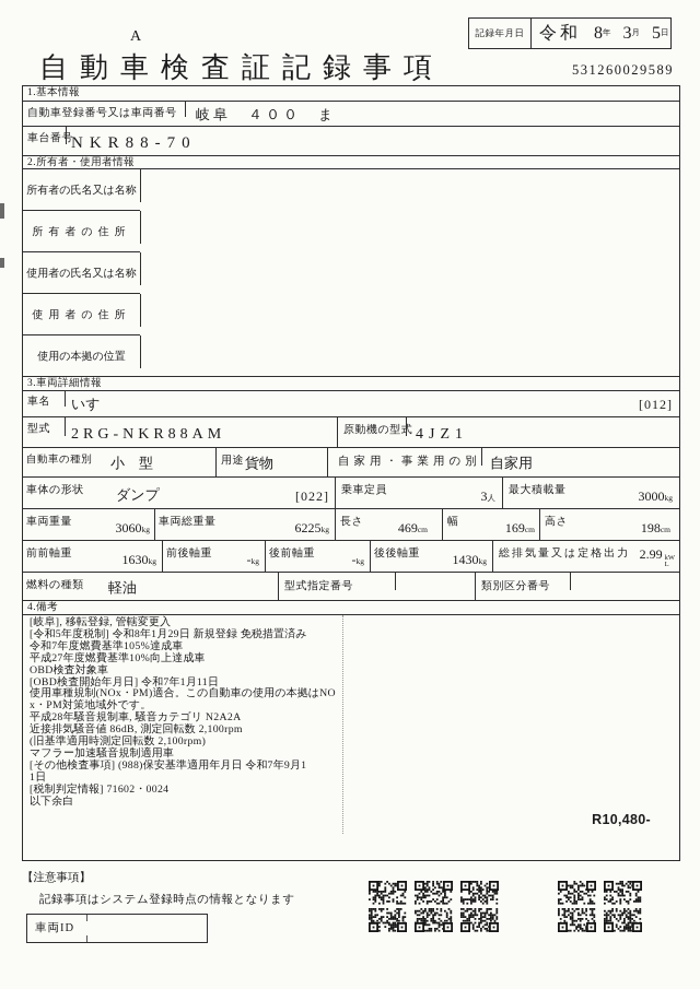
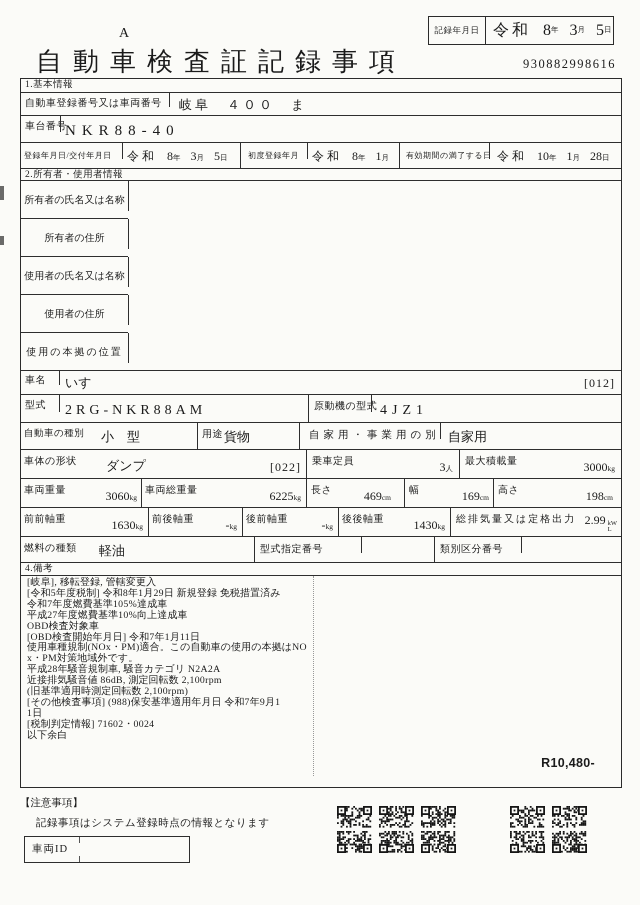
  A
  自動車検査証記録事項
  記録年月日
  令和
  8
  年
  3
  月
  5
  日
- 531260029589
+ 930882998616
  1.基本情報
  自動車登録番号又は車両番号
  岐阜 ４００ ま
  車台番号
- NKR88-70
+ NKR88-40
+ 登録年月日/交付年月日
+ 令和 8年 3月 5日
+ 初度登録年月
+ 令和 8年 1月
+ 有効期間の満了する日
+ 令和 10年 1月 28日
  2.所有者・使用者情報
  所有者の氏名又は名称
  所有者の住所
  使用者の氏名又は名称
  使用者の住所
  使用の本拠の位置
- 3.車両詳細情報
  車名
  いすゞ
  [012]
  型式
  2RG-NKR88AM
  原動機の型
  4JZ1
  自動車の種別
  小 型
  用途
  貨物
  自家用・事業用の別
  自家用
  車体の形状
  ダンプ
  [022]
  乗車定員
  3人
  最大積載量
  3000kg
  車両重量
  3060kg
  車両総重量
  6225kg
  長さ
  469cm
  幅
  169cm
  高さ
  198cm
  前前軸重
  1630kg
  前後軸重
  -kg
  後前軸重
  -kg
  後後軸重
  1430kg
  総排気量又は定格出力
  2.99
  燃料の種類
  軽油
  型式指定番号
  類別区分番号
  4.備考
  [岐阜], 移転登録, 管轄変更入
  [令和5年度税制] 令和8年1月29日 新規登録 免税措置済み
  令和7年度燃費基準105%達成車
  平成27年度燃費基準10%向上達成車
  OBD検査対象車
  [OBD検査開始年月日] 令和7年1月11日
  使用車種規制(NOx・PM)適合。この自動車の使用の本拠はNO
  x・PM対策地域外です。
  平成28年騒音規制車, 騒音カテゴリ N2A2A
  近接排気騒音値 86dB, 測定回転数 2,100rpm
  (旧基準適用時測定回転数 2,100rpm)
- マフラー加速騒音規制適用車
  [その他検査事項] (988)保安基準適用年月日 令和7年9月1
  1日
  [税制判定情報] 71602・0024
  以下余白
  R10,480-
  【注意事項】
  記録事項はシステム登録時点の情報となります
  車両ID
